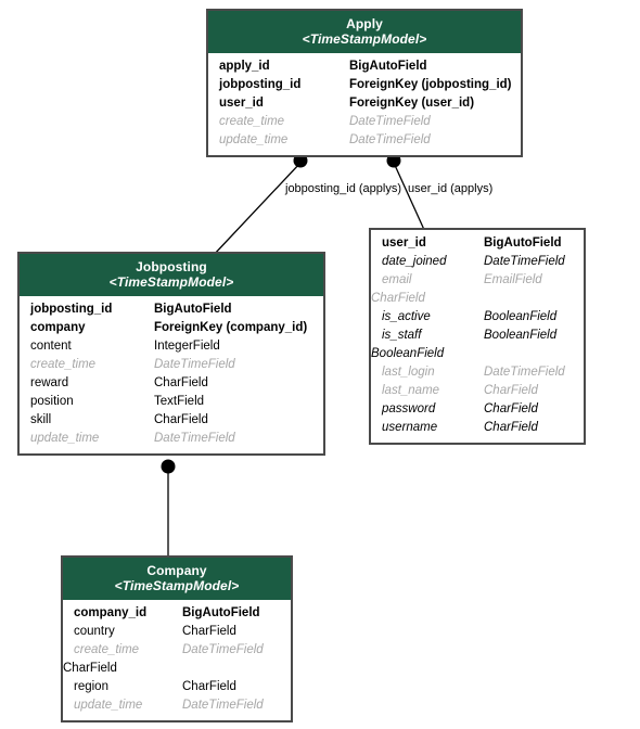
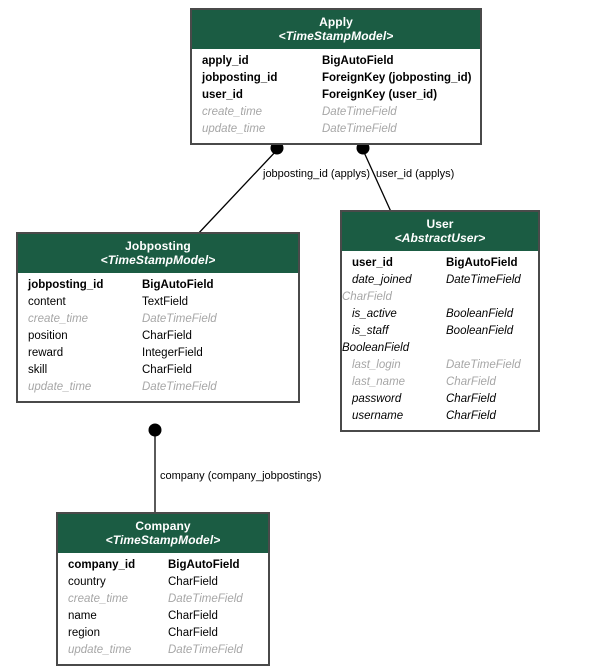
  jobposting_id (applys)
  user_id (applys)
+ company (company_jobpostings)
  Apply
  <TimeStampModel>
  apply_id
  BigAutoField
  jobposting_id
  ForeignKey (jobposting_id)
  user_id
  ForeignKey (user_id)
  create_time
  DateTimeField
  update_time
  DateTimeField
  Jobposting
  <TimeStampModel>
  jobposting_id
  BigAutoField
- company
- ForeignKey (company_id)
  content
- IntegerField
+ TextField
  create_time
  DateTimeField
- reward
+ position
  CharField
- position
+ reward
- TextField
+ IntegerField
  skill
  CharField
  update_time
  DateTimeField
+ User
+ <AbstractUser>
  user_id
  BigAutoField
  date_joined
  DateTimeField
- email
- EmailField
  CharField
  is_active
  BooleanField
  is_staff
  BooleanField
  BooleanField
  last_login
  DateTimeField
  last_name
  CharField
  password
  CharField
  username
  CharField
  Company
  <TimeStampModel>
  company_id
  BigAutoField
  country
  CharField
  create_time
  DateTimeField
+ name
  CharField
  region
  CharField
  update_time
  DateTimeField
